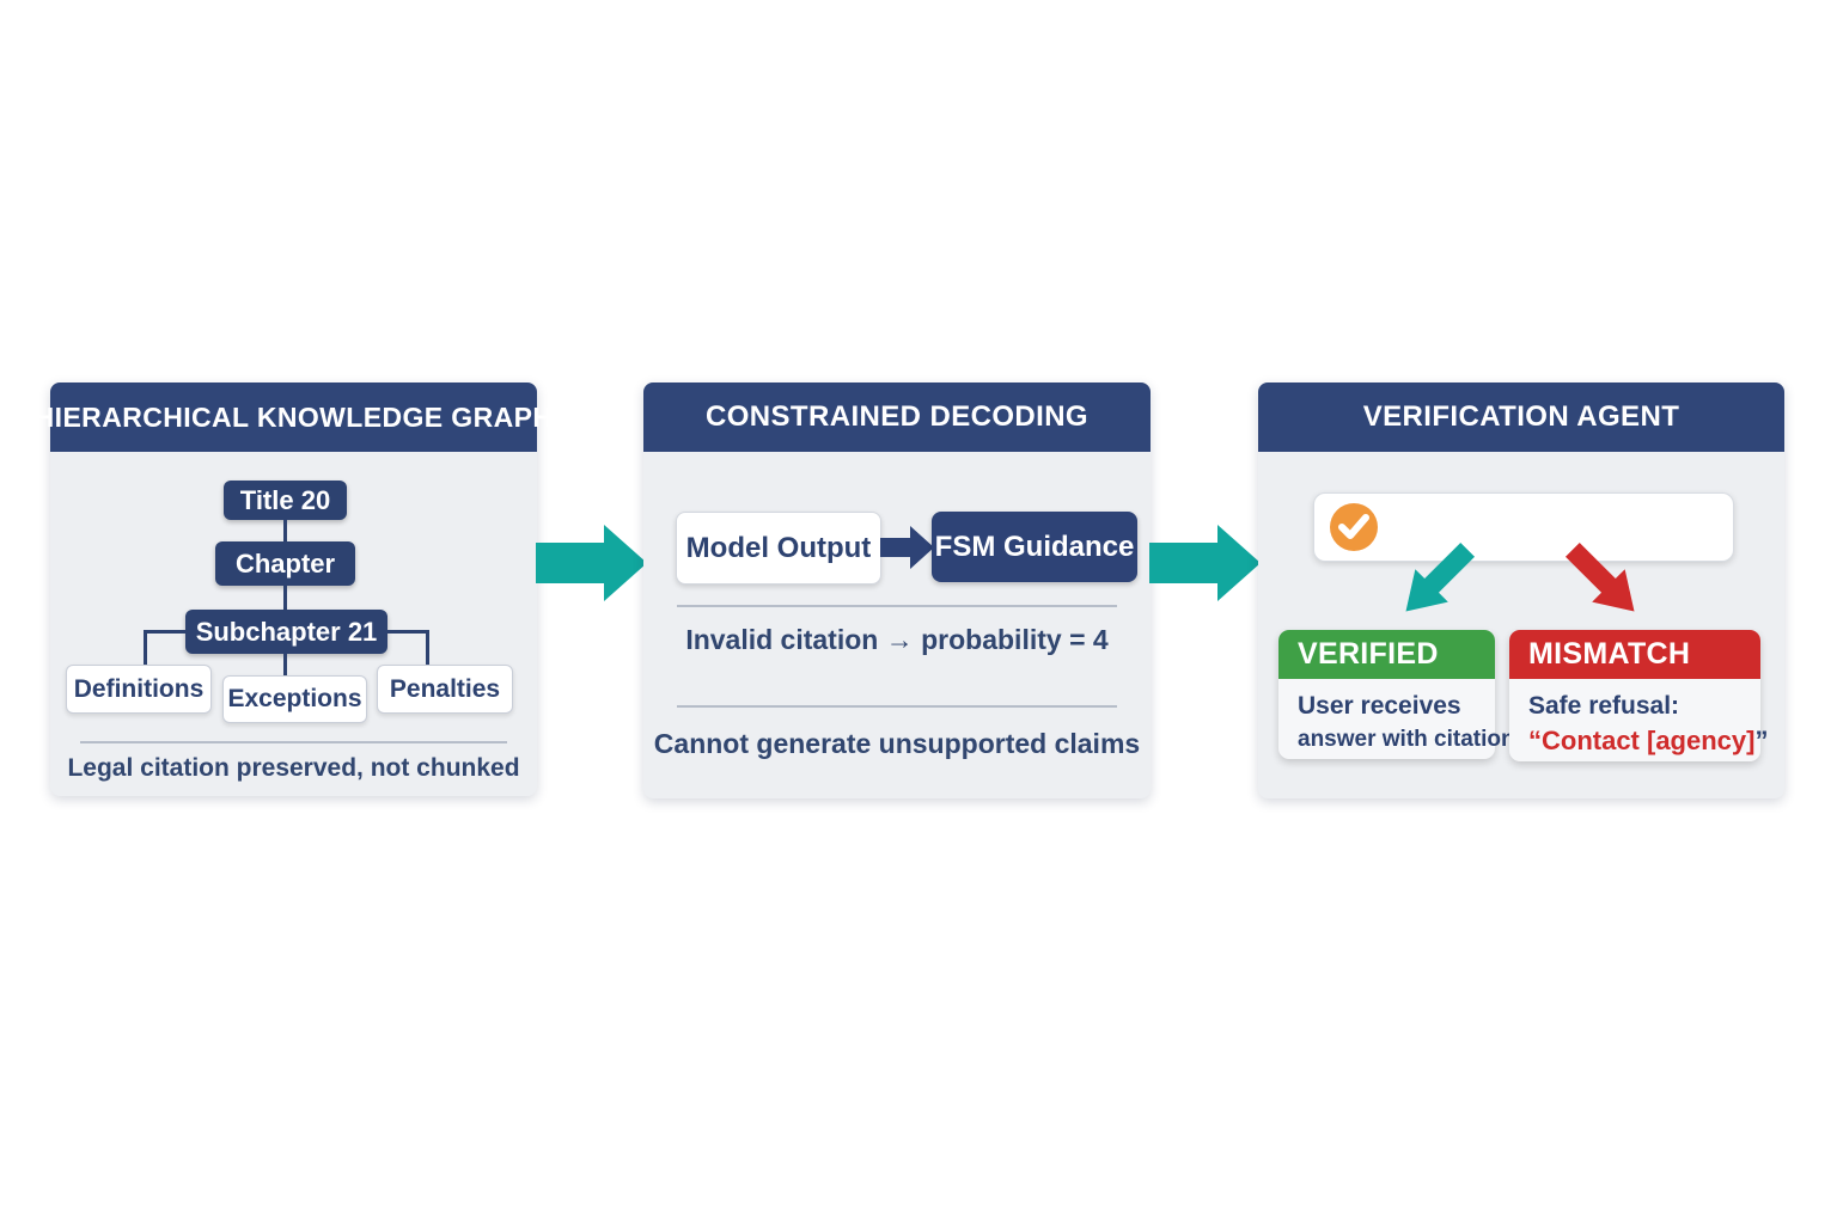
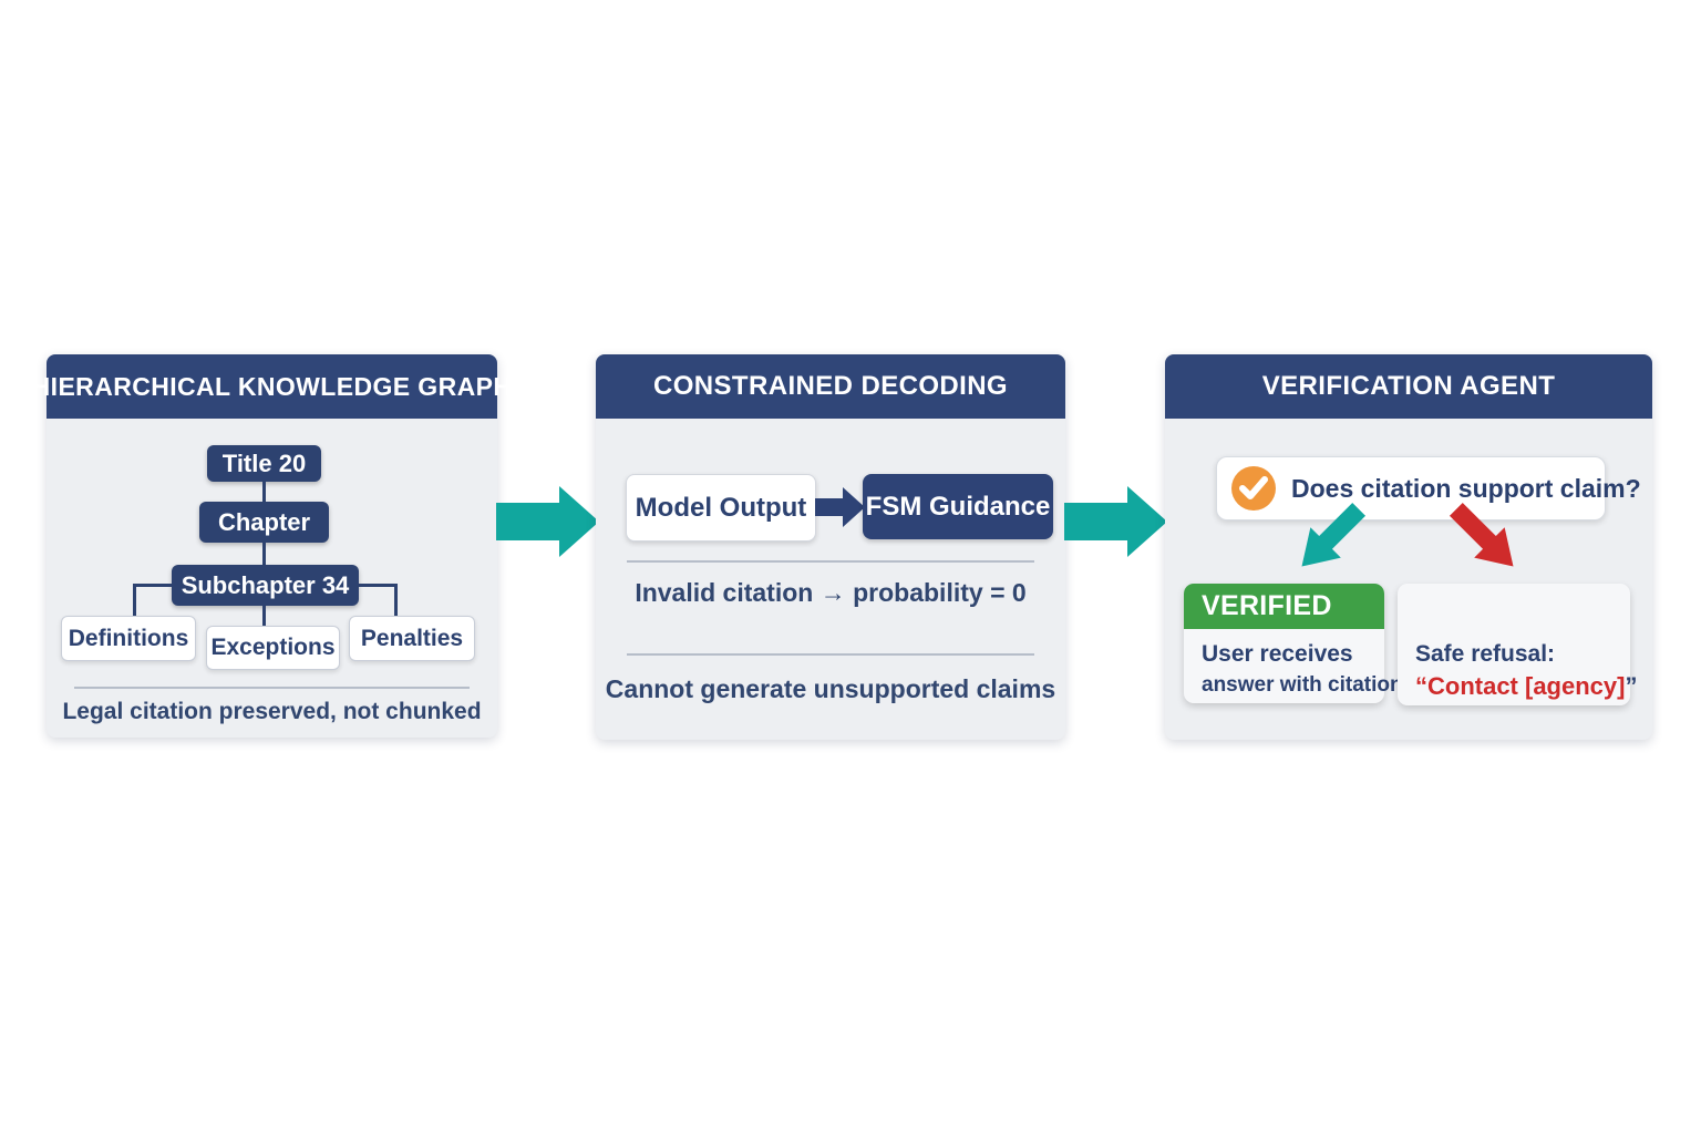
  HIERARCHICAL KNOWLEDGE GRAPH
  Title 20
  Chapter
- Subchapter 21
+ Subchapter 34
  Definitions
  Exceptions
  Penalties
  Legal citation preserved, not chunked
  CONSTRAINED DECODING
  Model Output
  FSM Guidance
- Invalid citation → probability = 4
+ Invalid citation → probability = 0
  Cannot generate unsupported claims
  VERIFICATION AGENT
+ Does citation support claim?
  VERIFIED
  User receives
  answer with citation
- MISMATCH
  Safe refusal:
  “Contact [agency]”
